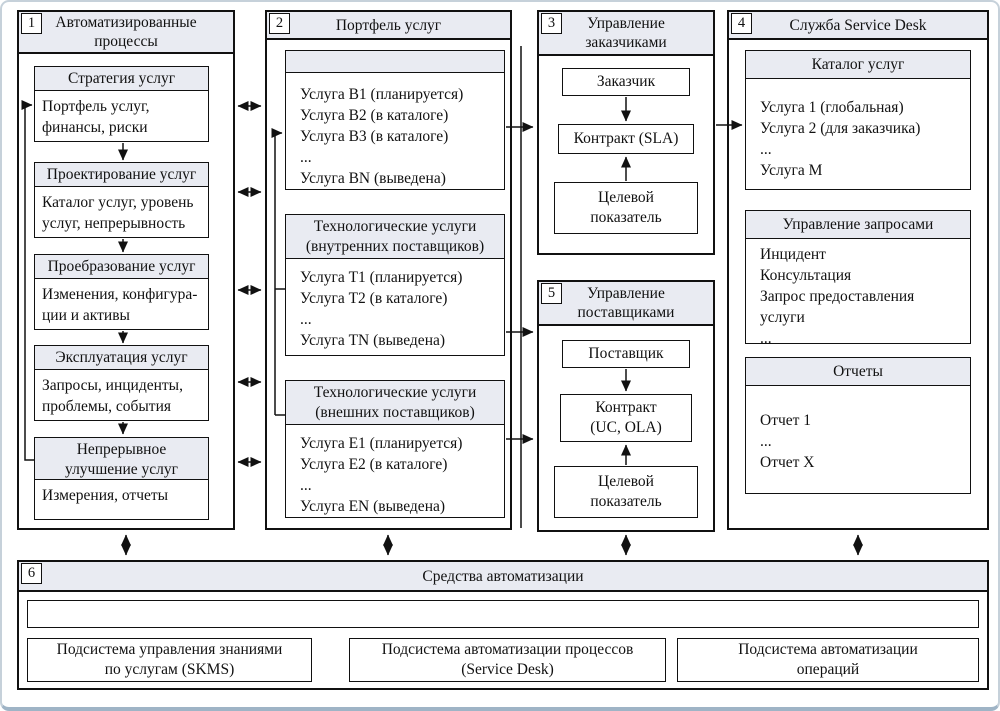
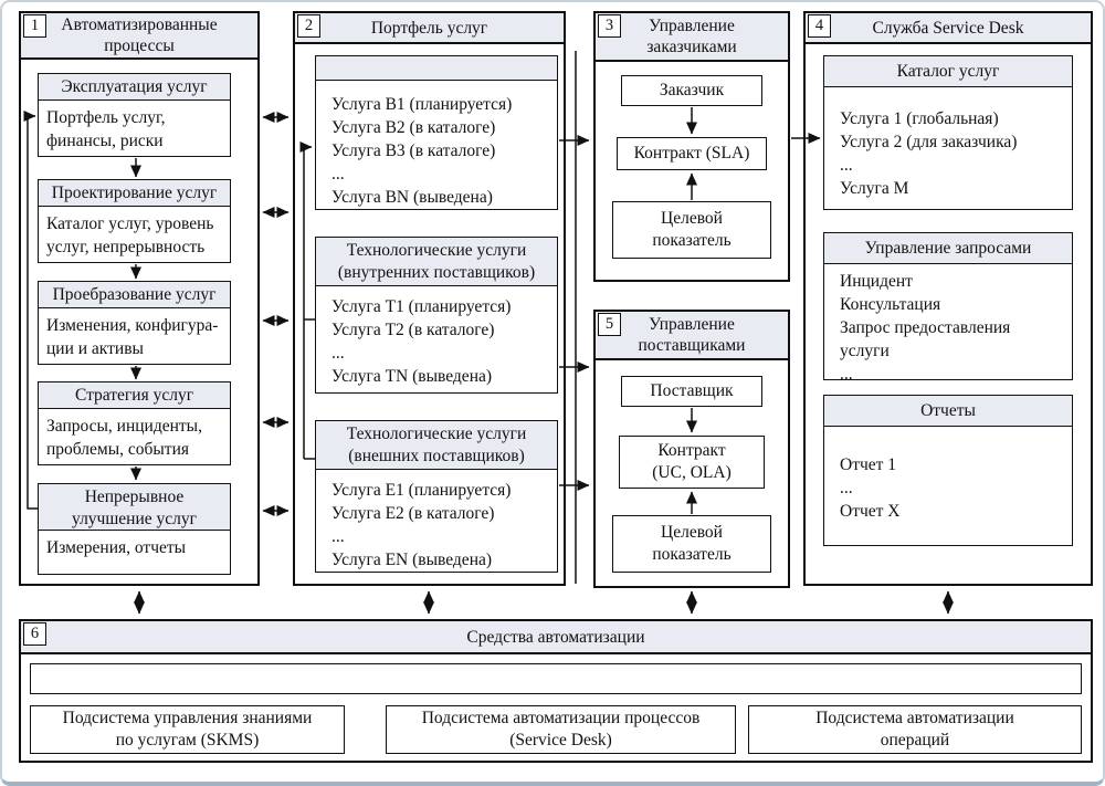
  1
  Автоматизированные
  процессы
- Стратегия услуг
+ Эксплуатация услуг
  Портфель услуг,
  финансы, риски
  Проектирование услуг
  Каталог услуг, уровень
  услуг, непрерывность
  Проебразование услуг
  Изменения, конфигура-
  ции и активы
- Эксплуатация услуг
+ Стратегия услуг
  Запросы, инциденты,
  проблемы, события
  Непрерывное
  улучшение услуг
  Измерения, отчеты
  2
  Портфель услуг
  Услуга B1 (планируется)
  Услуга B2 (в каталоге)
  Услуга B3 (в каталоге)
  ...
  Услуга BN (выведена)
  Технологические услуги
  (внутренних поставщиков)
  Услуга T1 (планируется)
  Услуга T2 (в каталоге)
  ...
  Услуга TN (выведена)
  Технологические услуги
  (внешних поставщиков)
  Услуга E1 (планируется)
  Услуга E2 (в каталоге)
  ...
  Услуга EN (выведена)
  3
  Управление
  заказчиками
  Заказчик
  Контракт (SLA)
  Целевой
  показатель
  5
  Управление
  поставщиками
  Поставщик
  Контракт
  (UC, OLA)
  Целевой
  показатель
  4
  Служба Service Desk
  Каталог услуг
  Услуга 1 (глобальная)
  Услуга 2 (для заказчика)
  ...
  Услуга M
  Управление запросами
  Инцидент
  Консультация
  Запрос предоставления
  услуги
  ...
  Отчеты
  Отчет 1
  ...
  Отчет X
  6
  Средства автоматизации
  Подсистема управления знаниями
  по услугам (SKMS)
  Подсистема автоматизации процессов
  (Service Desk)
  Подсистема автоматизации
  операций
